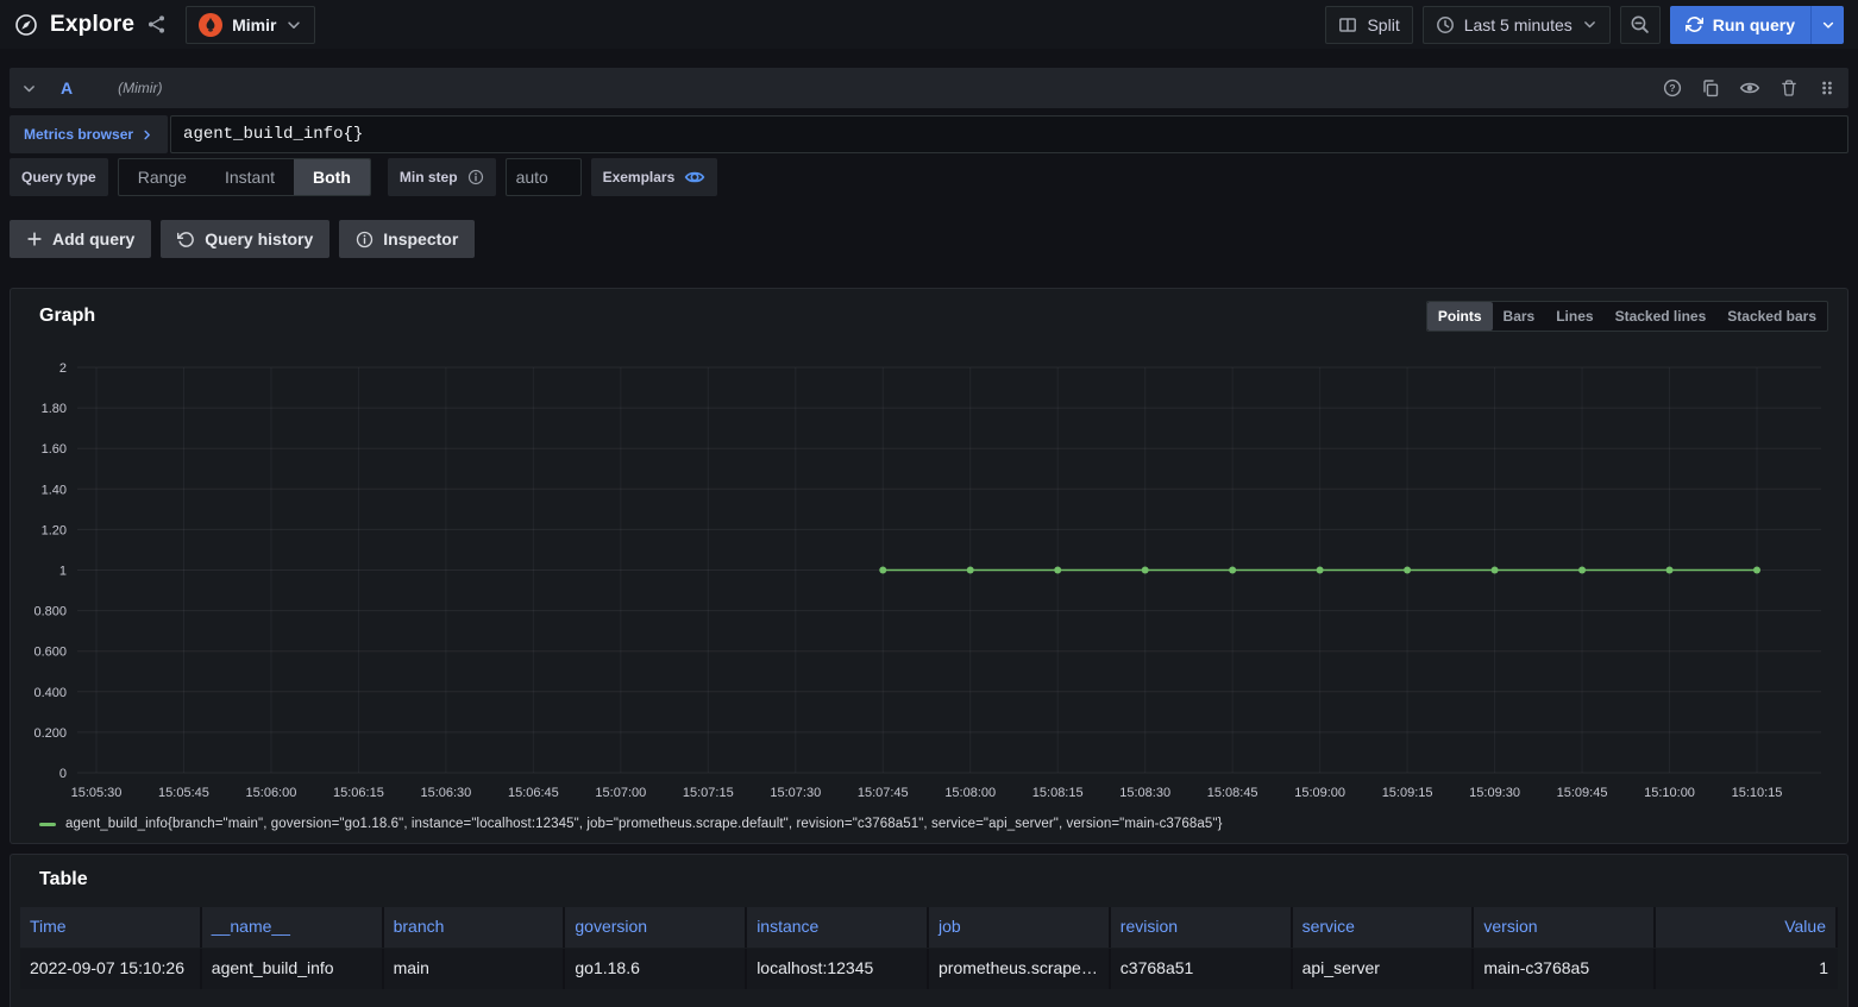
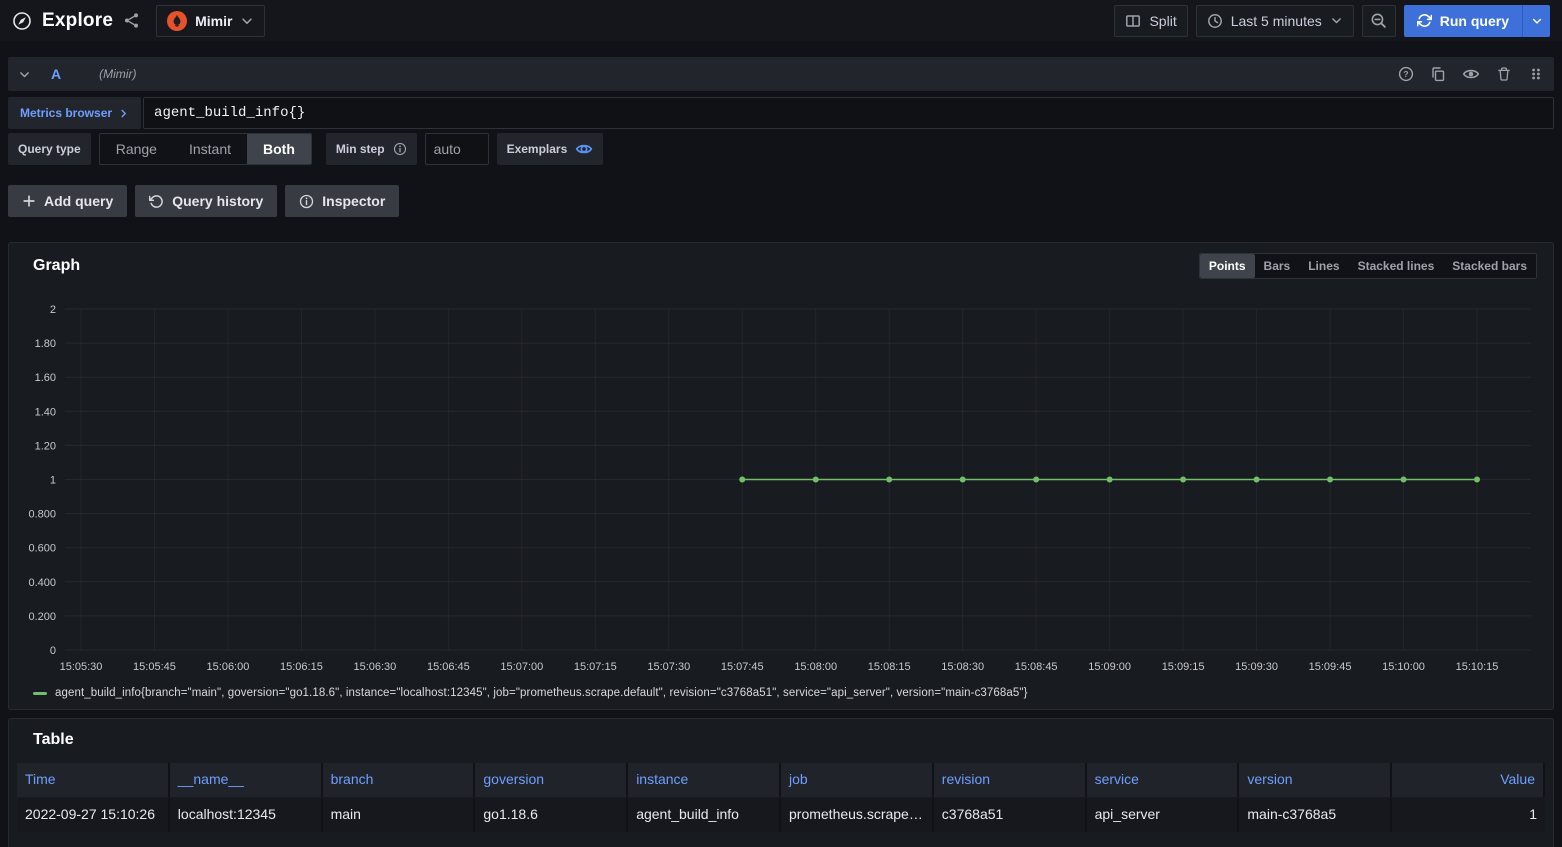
  Explore
  Mimir
  Split
  Last 5 minutes
  Run query
  A
  (Mimir)
  ?
  Metrics browser
  agent_build_info{}
  Query type
  Range
  Instant
  Both
  Min step
  auto
  Exemplars
  Add query
  Query history
  Inspector
  Graph
  Points
  Bars
  Lines
  Stacked lines
  Stacked bars
  0
  0.200
  0.400
  0.600
  0.800
  1
  1.20
  1.40
  1.60
  1.80
  2
  15:05:30
  15:05:45
  15:06:00
  15:06:15
  15:06:30
  15:06:45
  15:07:00
  15:07:15
  15:07:30
  15:07:45
  15:08:00
  15:08:15
  15:08:30
  15:08:45
  15:09:00
  15:09:15
  15:09:30
  15:09:45
  15:10:00
  15:10:15
  agent_build_info{branch="main", goversion="go1.18.6", instance="localhost:12345", job="prometheus.scrape.default", revision="c3768a51", service="api_server", version="main-c3768a5"}
  Table
  Time
  __name__
  branch
  goversion
  instance
  job
  revision
  service
  version
  Value
- 2022-09-07 15:10:26
+ 2022-09-27 15:10:26
- agent_build_info
+ localhost:12345
  main
  go1.18.6
- localhost:12345
+ agent_build_info
  prometheus.scrape.def
  c3768a51
  api_server
  main-c3768a5
  1
